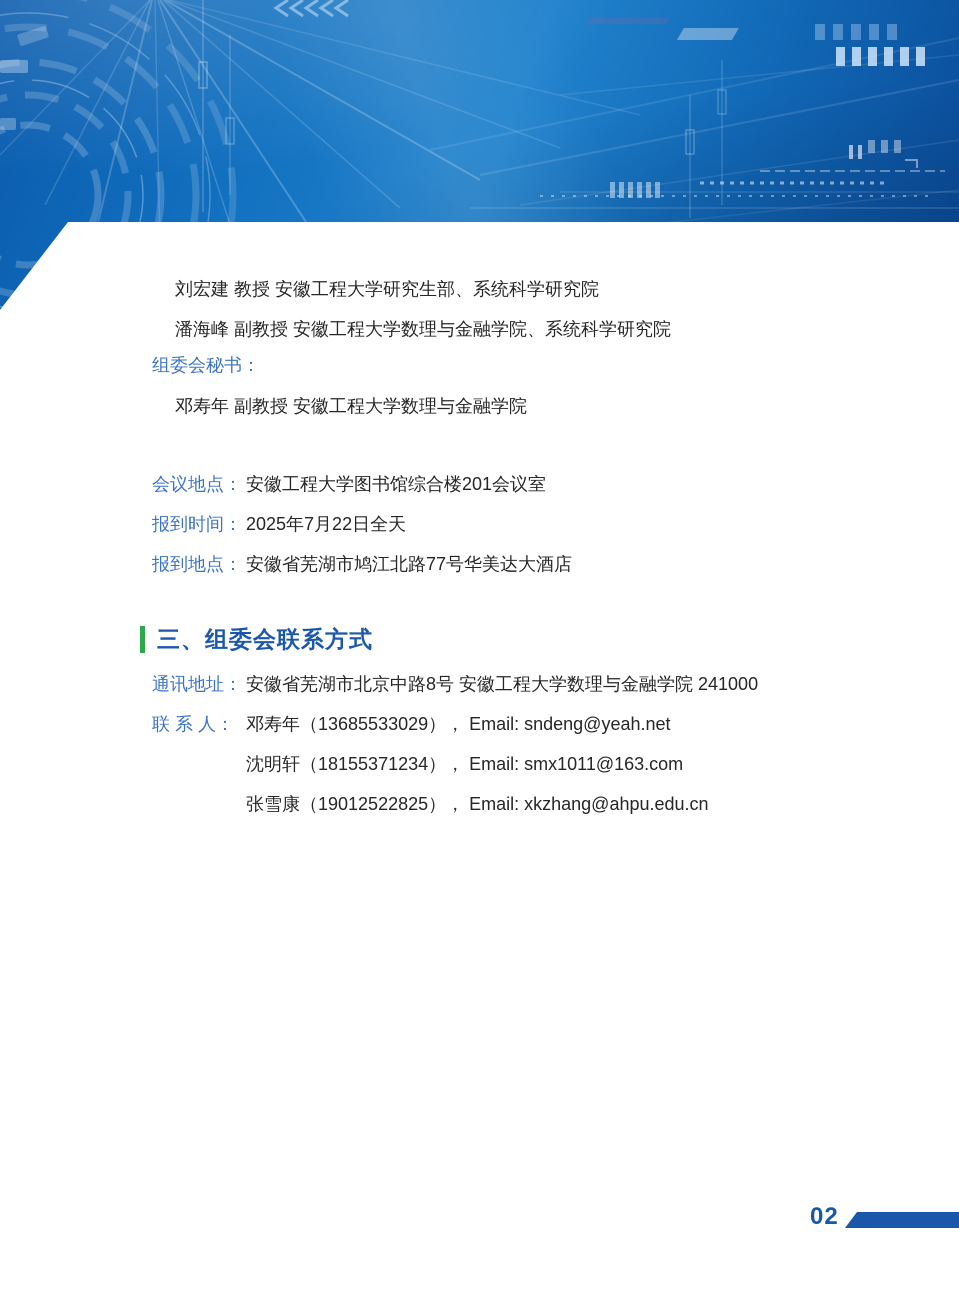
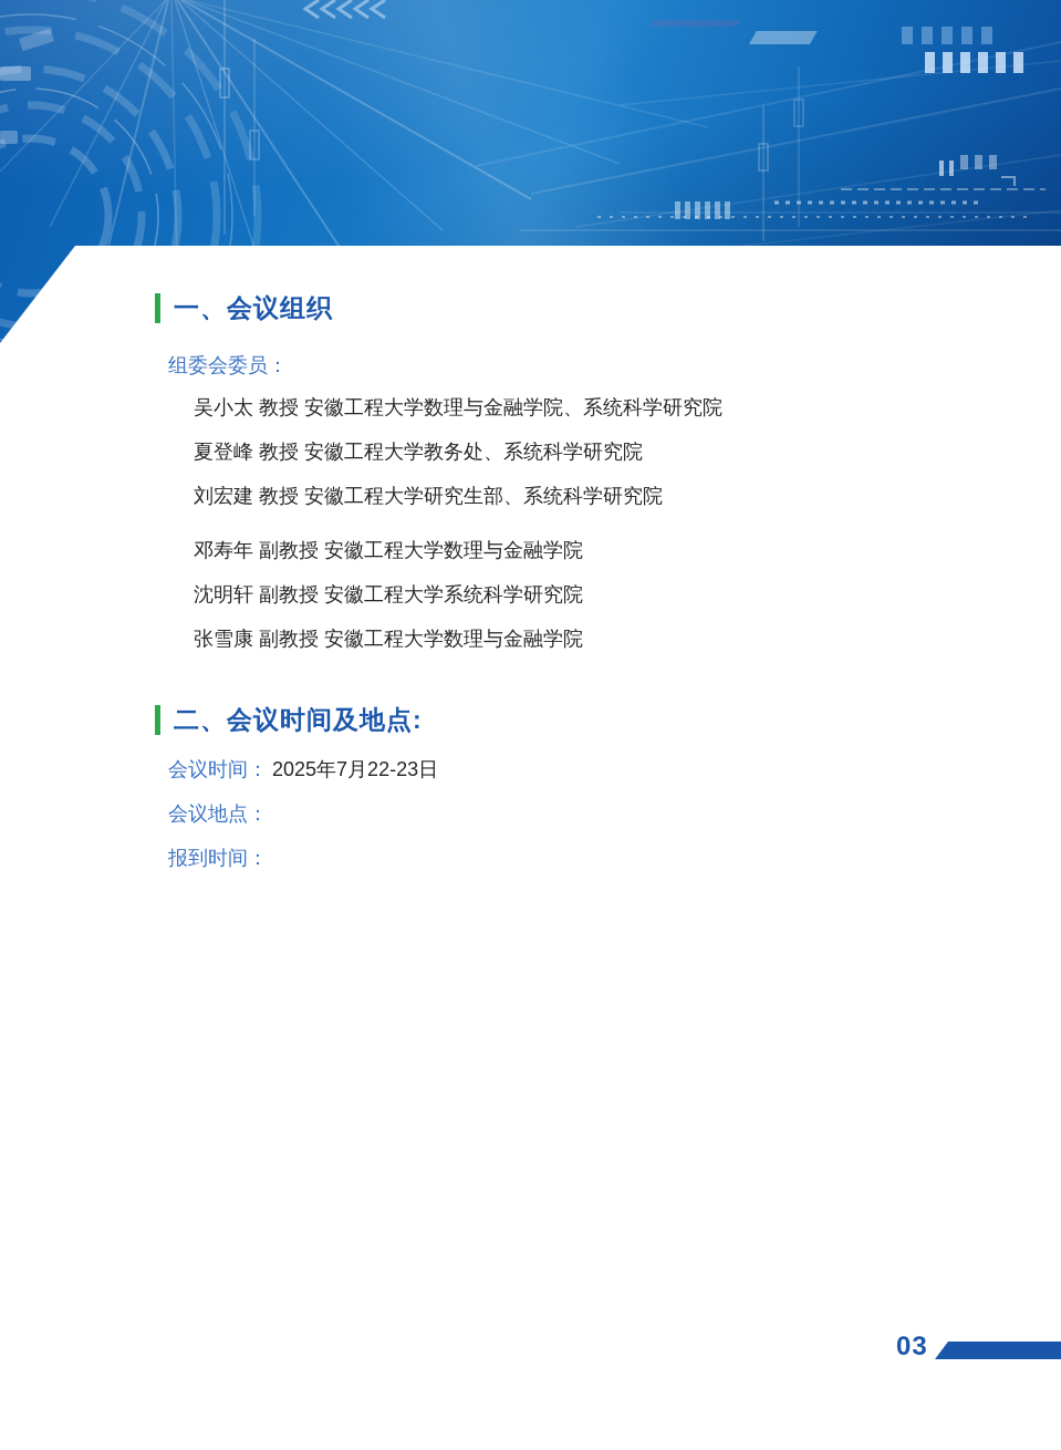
+ 一、会议组织
+ 组委会委员：
+ 吴小太 教授 安徽工程大学数理与金融学院、系统科学研究院
+ 夏登峰 教授 安徽工程大学教务处、系统科学研究院
  刘宏建 教授 安徽工程大学研究生部、系统科学研究院
- 潘海峰 副教授 安徽工程大学数理与金融学院、系统科学研究院
- 组委会秘书：
  邓寿年 副教授 安徽工程大学数理与金融学院
+ 沈明轩 副教授 安徽工程大学系统科学研究院
+ 张雪康 副教授 安徽工程大学数理与金融学院
+ 二、会议时间及地点:
+ 会议时间：
+ 2025年7月22-23日
  会议地点：
- 安徽工程大学图书馆综合楼201会议室
  报到时间：
- 2025年7月22日全天
- 报到地点：
- 安徽省芜湖市鸠江北路77号华美达大酒店
- 三、组委会联系方式
- 通讯地址：
- 安徽省芜湖市北京中路8号 安徽工程大学数理与金融学院 241000
- 联 系 人：
- 邓寿年（13685533029）， Email: sndeng@yeah.net
- 沈明轩（18155371234）， Email: smx1011@163.com
- 张雪康（19012522825）， Email: xkzhang@ahpu.edu.cn
- 02
+ 03
